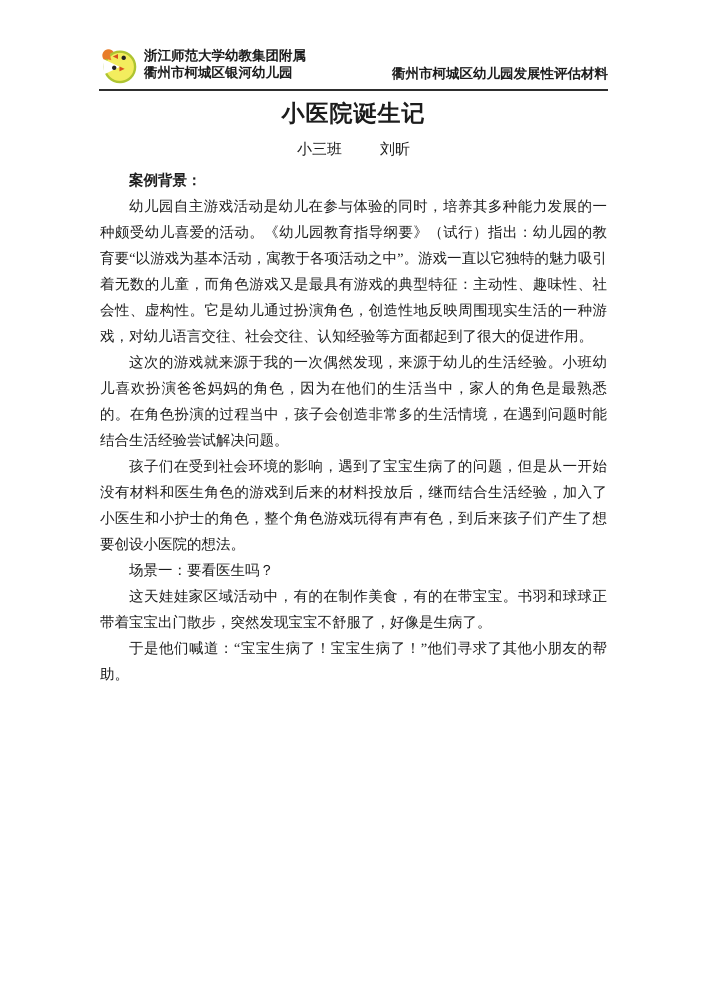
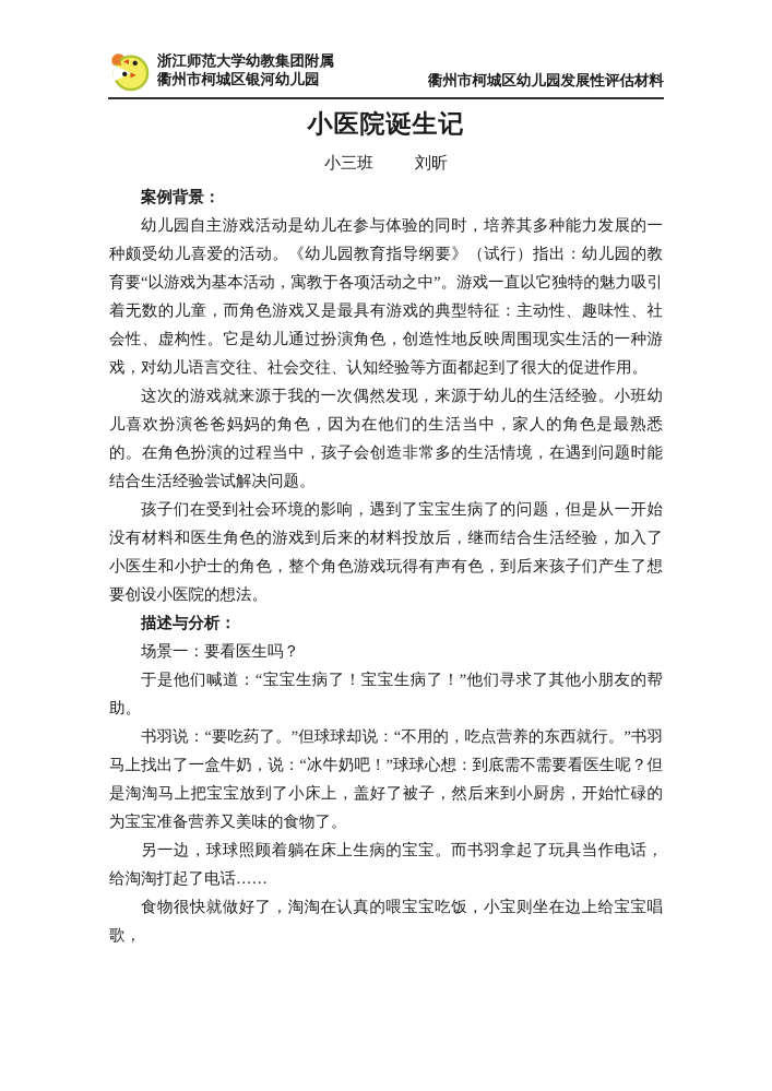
  浙江师范大学幼教集团附属
  衢州市柯城区银河幼儿园
  衢州市柯城区幼儿园发展性评估材料
  小医院诞生记
  小三班
  刘昕
  案例背景：
  幼儿园自主游戏活动是幼儿在参与体验的同时，培养其多种能力发展的一种颇受幼儿喜爱的活动。《幼儿园教育指导纲要》（试行）指出：幼儿园的教育要“以游戏为基本活动，寓教于各项活动之中”。游戏一直以它独特的魅力吸引着无数的儿童，而角色游戏又是最具有游戏的典型特征：主动性、趣味性、社会性、虚构性。它是幼儿通过扮演角色，创造性地反映周围现实生活的一种游戏，对幼儿语言交往、社会交往、认知经验等方面都起到了很大的促进作用。
  这次的游戏就来源于我的一次偶然发现，来源于幼儿的生活经验。小班幼儿喜欢扮演爸爸妈妈的角色，因为在他们的生活当中，家人的角色是最熟悉的。在角色扮演的过程当中，孩子会创造非常多的生活情境，在遇到问题时能结合生活经验尝试解决问题。
  孩子们在受到社会环境的影响，遇到了宝宝生病了的问题，但是从一开始没有材料和医生角色的游戏到后来的材料投放后，继而结合生活经验，加入了小医生和小护士的角色，整个角色游戏玩得有声有色，到后来孩子们产生了想要创设小医院的想法。
+ 描述与分析：
  场景一：要看医生吗？
- 这天娃娃家区域活动中，有的在制作美食，有的在带宝宝。书羽和球球正带着宝宝出门散步，突然发现宝宝不舒服了，好像是生病了。
  于是他们喊道：“宝宝生病了！宝宝生病了！”他们寻求了其他小朋友的帮助。
+ 书羽说：“要吃药了。”但球球却说：“不用的，吃点营养的东西就行。”书羽马上找出了一盒牛奶，说：“冰牛奶吧！”球球心想：到底需不需要看医生呢？但是淘淘马上把宝宝放到了小床上，盖好了被子，然后来到小厨房，开始忙碌的为宝宝准备营养又美味的食物了。
+ 另一边，球球照顾着躺在床上生病的宝宝。而书羽拿起了玩具当作电话，给淘淘打起了电话……
+ 食物很快就做好了，淘淘在认真的喂宝宝吃饭，小宝则坐在边上给宝宝唱歌，
